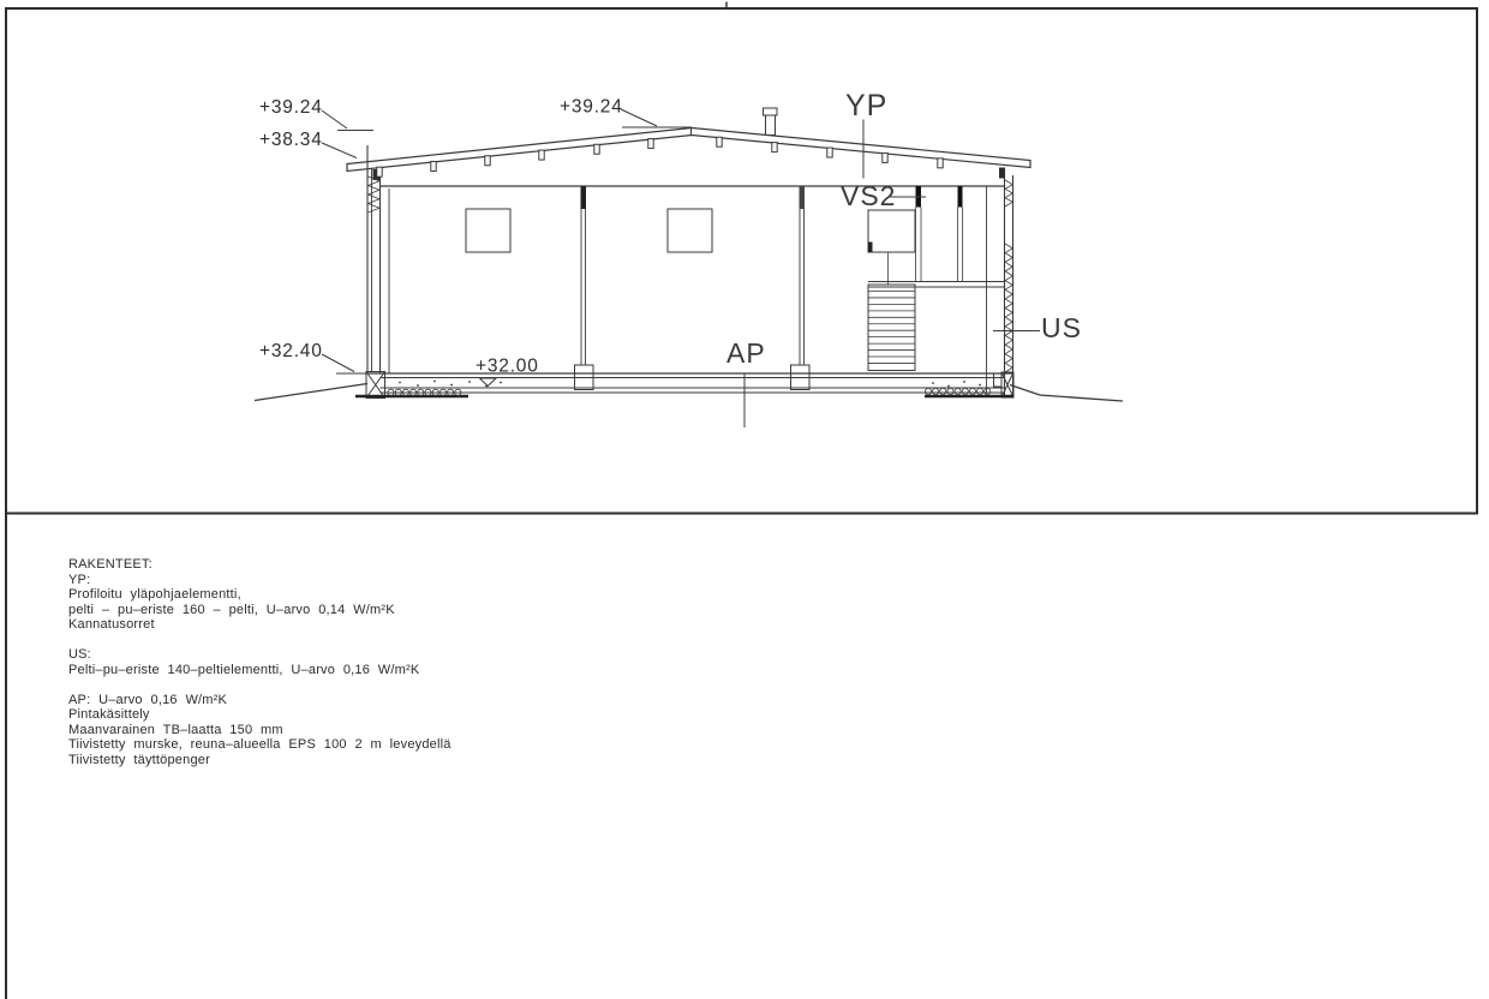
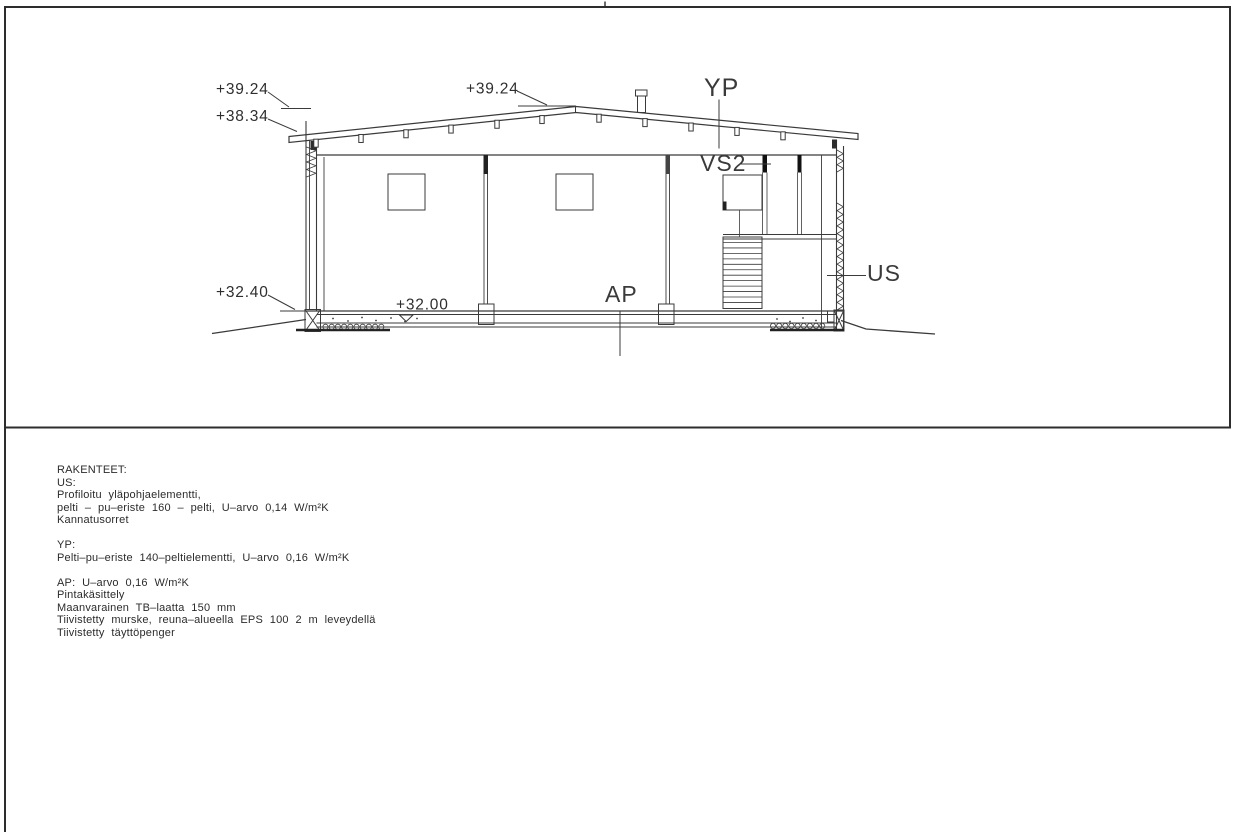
  +39.24
  +38.34
  +39.24
  +32.40
  +32.00
  YP
  VS2
  US
  AP
  RAKENTEET:
- YP:
+ US:
  Profiloitu yläpohjaelementti,
  pelti – pu–eriste 160 – pelti, U–arvo 0,14 W/m²K
  Kannatusorret
- US:
+ YP:
  Pelti–pu–eriste 140–peltielementti, U–arvo 0,16 W/m²K
  AP: U–arvo 0,16 W/m²K
  Pintakäsittely
  Maanvarainen TB–laatta 150 mm
  Tiivistetty murske, reuna–alueella EPS 100 2 m leveydellä
  Tiivistetty täyttöpenger
